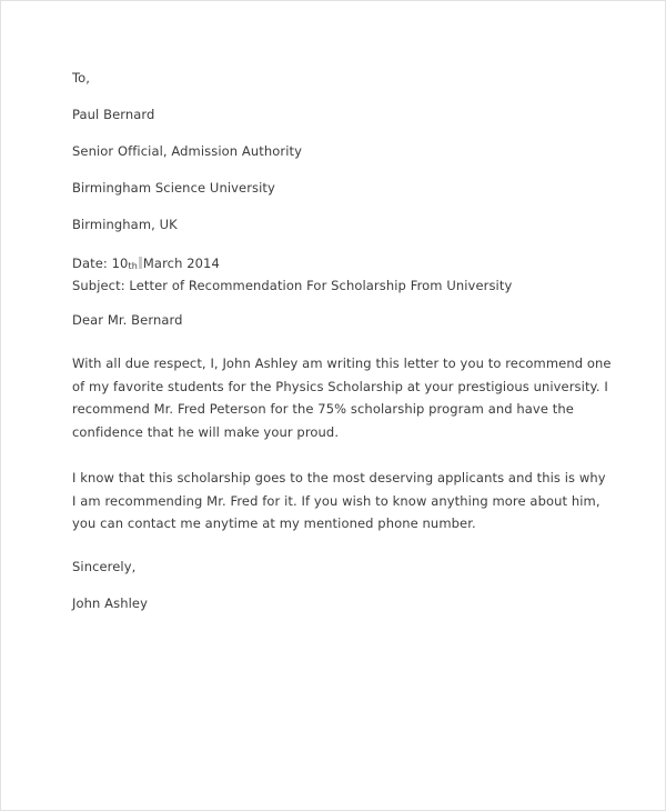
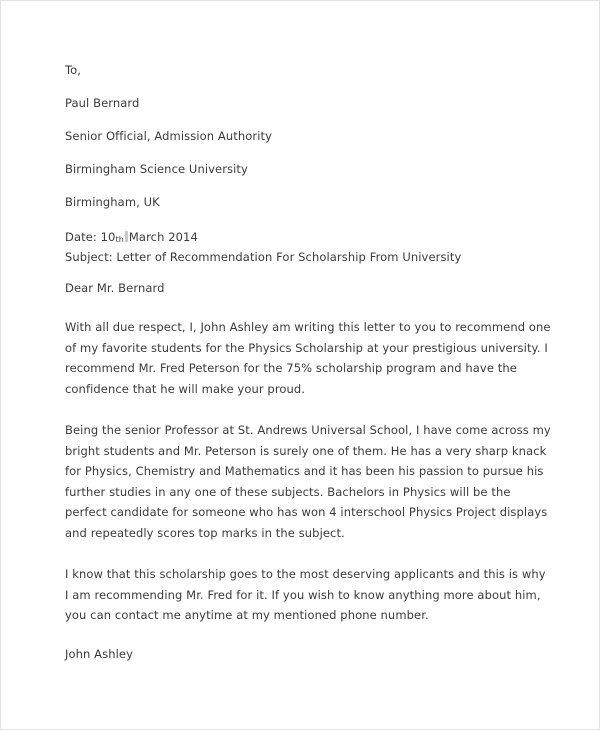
  To,
  Paul Bernard
  Senior Official, Admission Authority
  Birmingham Science University
  Birmingham, UK
  Date: 10th March 2014
  Subject: Letter of Recommendation For Scholarship From University
  Dear Mr. Bernard
  With all due respect, I, John Ashley am writing this letter to you to recommend one of my favorite students for the Physics Scholarship at your prestigious university. I recommend Mr. Fred Peterson for the 75% scholarship program and have the confidence that he will make your proud.
+ Being the senior Professor at St. Andrews Universal School, I have come across my bright students and Mr. Peterson is surely one of them. He has a very sharp knack for Physics, Chemistry and Mathematics and it has been his passion to pursue his further studies in any one of these subjects. Bachelors in Physics will be the perfect candidate for someone who has won 4 interschool Physics Project displays and repeatedly scores top marks in the subject.
  I know that this scholarship goes to the most deserving applicants and this is why I am recommending Mr. Fred for it. If you wish to know anything more about him, you can contact me anytime at my mentioned phone number.
- Sincerely,
  John Ashley
